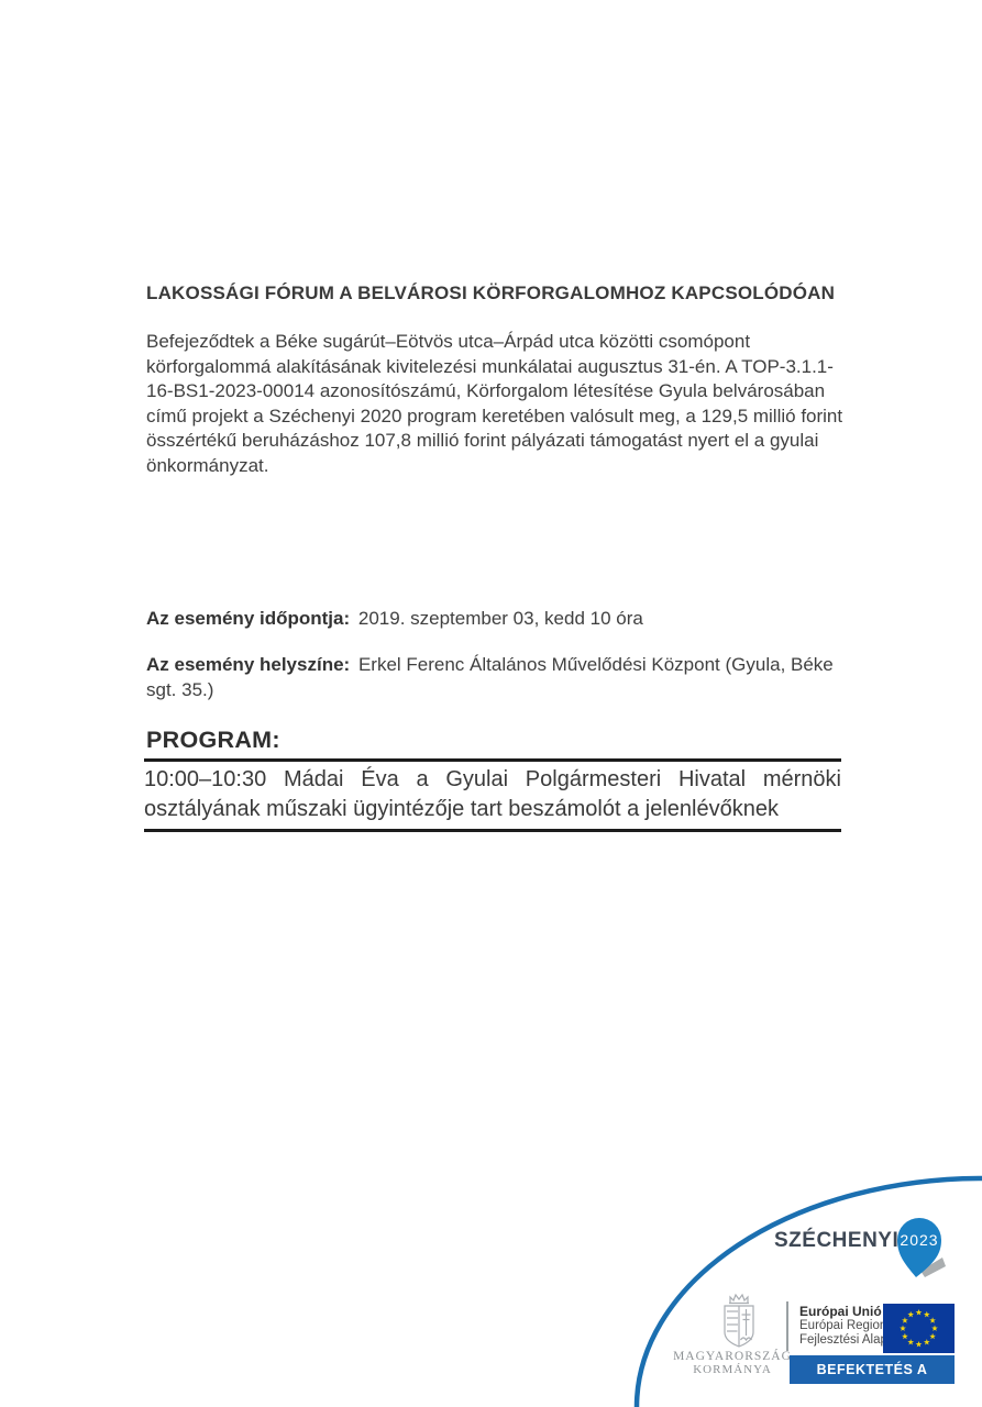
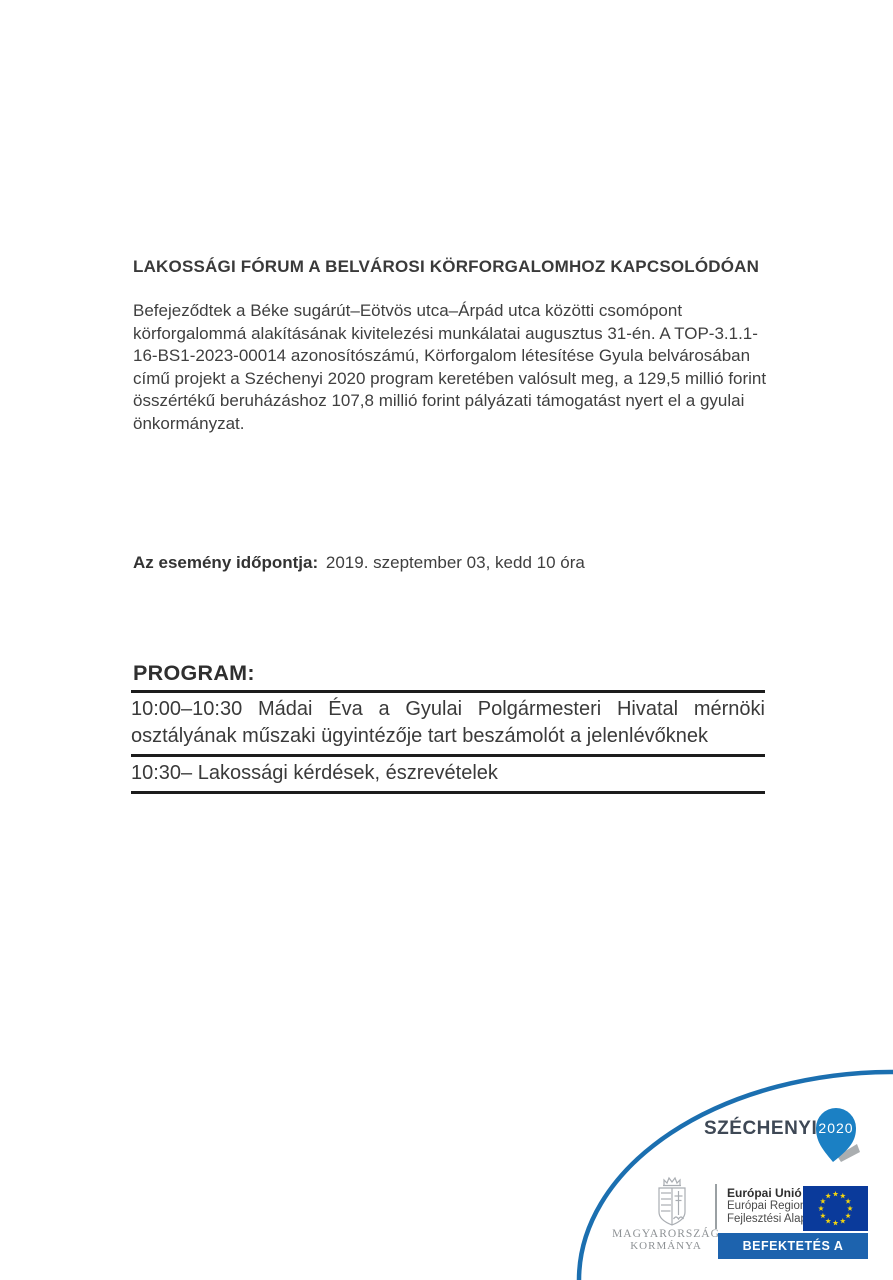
  LAKOSSÁGI FÓRUM A BELVÁROSI KÖRFORGALOMHOZ KAPCSOLÓDÓAN
  Befejeződtek a Béke sugárút–Eötvös utca–Árpád utca közötti csomópont körforgalommá alakításának kivitelezési munkálatai augusztus 31-én. A TOP-3.1.1-16-BS1-2023-00014 azonosítószámú, Körforgalom létesítése Gyula belvárosában című projekt a Széchenyi 2020 program keretében valósult meg, a 129,5 millió forint összértékű beruházáshoz 107,8 millió forint pályázati támogatást nyert el a gyulai önkormányzat.
  Az esemény időpontja: 2019. szeptember 03, kedd 10 óra
- Az esemény helyszíne: Erkel Ferenc Általános Művelődési Központ (Gyula, Béke sgt. 35.)
  PROGRAM:
  10:00–10:30 Mádai Éva a Gyulai Polgármesteri Hivatal mérnöki osztályának műszaki ügyintézője tart beszámolót a jelenlévőknek
+ 10:30– Lakossági kérdések, észrevételek
  SZÉCHENYI
- 2023
+ 2020
  MAGYARORSZÁG
  KORMÁNYA
  Európai Unió
  Európai Regio
  Fejlesztési Ala
